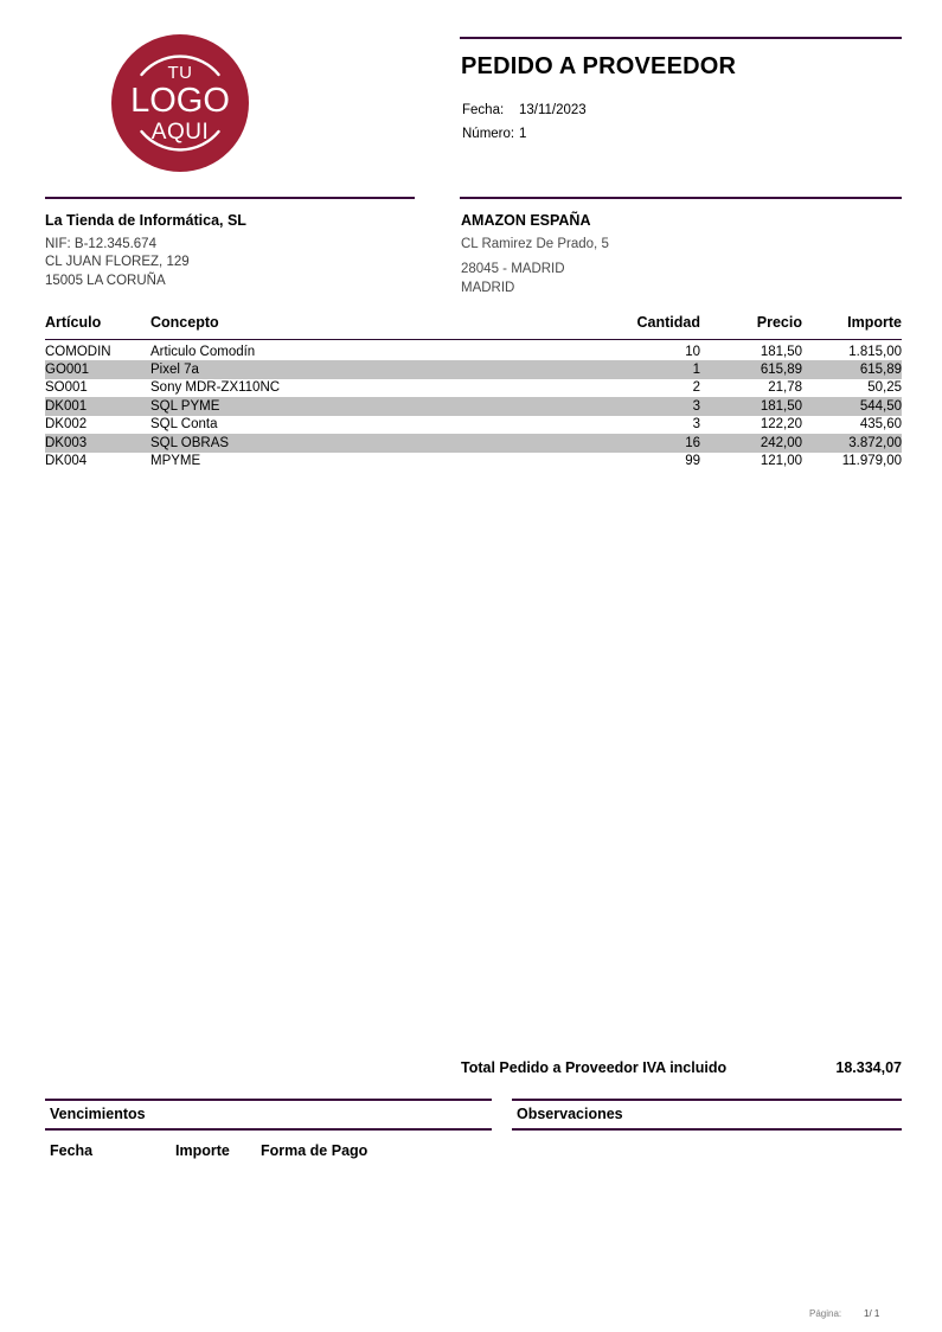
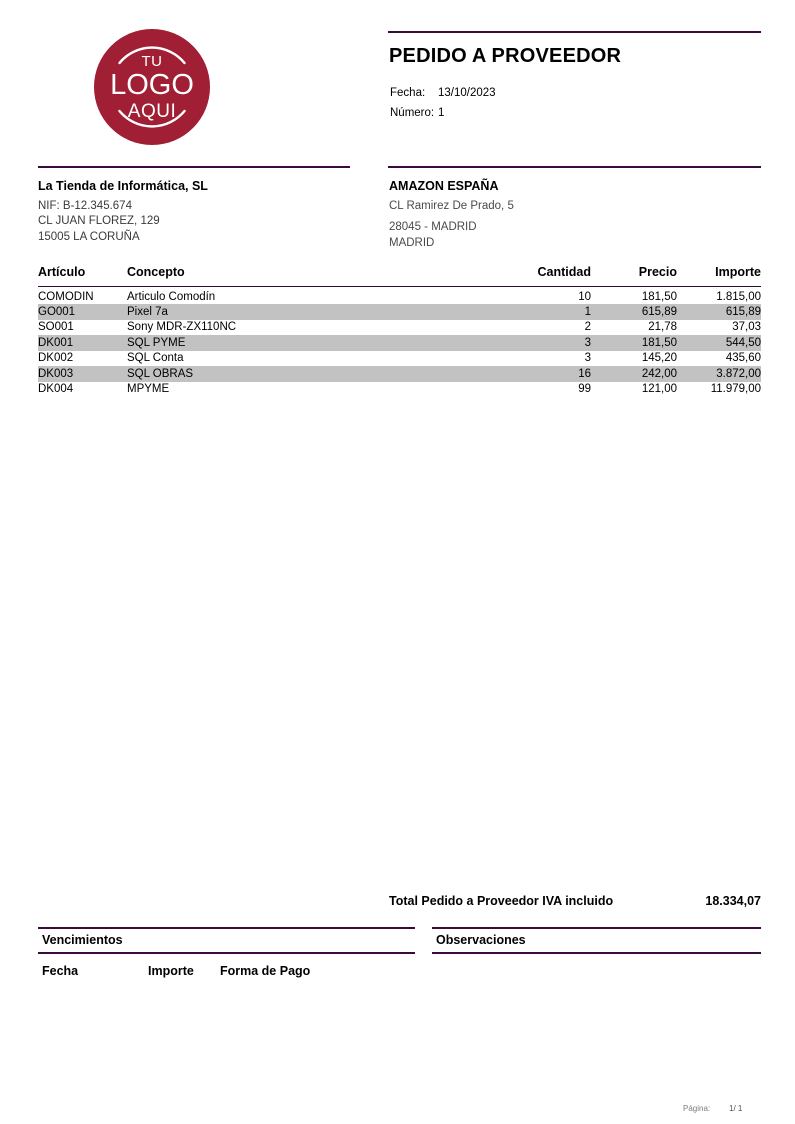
  TU
  LOGO
  AQUI
  PEDIDO A PROVEEDOR
  Fecha:
- 13/11/2023
+ 13/10/2023
  Número:
  1
  La Tienda de Informática, SL
  NIF: B-12.345.674
  CL JUAN FLOREZ, 129
  15005 LA CORUÑA
  AMAZON ESPAÑA
  CL Ramirez De Prado, 5
  28045 - MADRID
  MADRID
  Artículo	Concepto	Cantidad	Precio	Importe
  COMODIN	Articulo Comodín	10	181,50	1.815,00
  GO001	Pixel 7a	1	615,89	615,89
- SO001	Sony MDR-ZX110NC	2	21,78	50,25
+ SO001	Sony MDR-ZX110NC	2	21,78	37,03
  DK001	SQL PYME	3	181,50	544,50
- DK002	SQL Conta	3	122,20	435,60
+ DK002	SQL Conta	3	145,20	435,60
  DK003	SQL OBRAS	16	242,00	3.872,00
  DK004	MPYME	99	121,00	11.979,00
  Total Pedido a Proveedor IVA incluido
  18.334,07
  Vencimientos
  Fecha
  Importe
  Forma de Pago
  Observaciones
  Página:
  1/ 1
